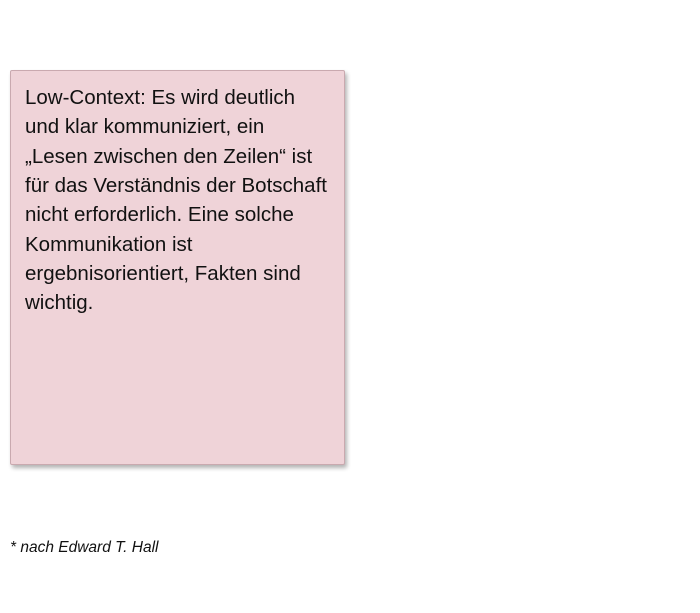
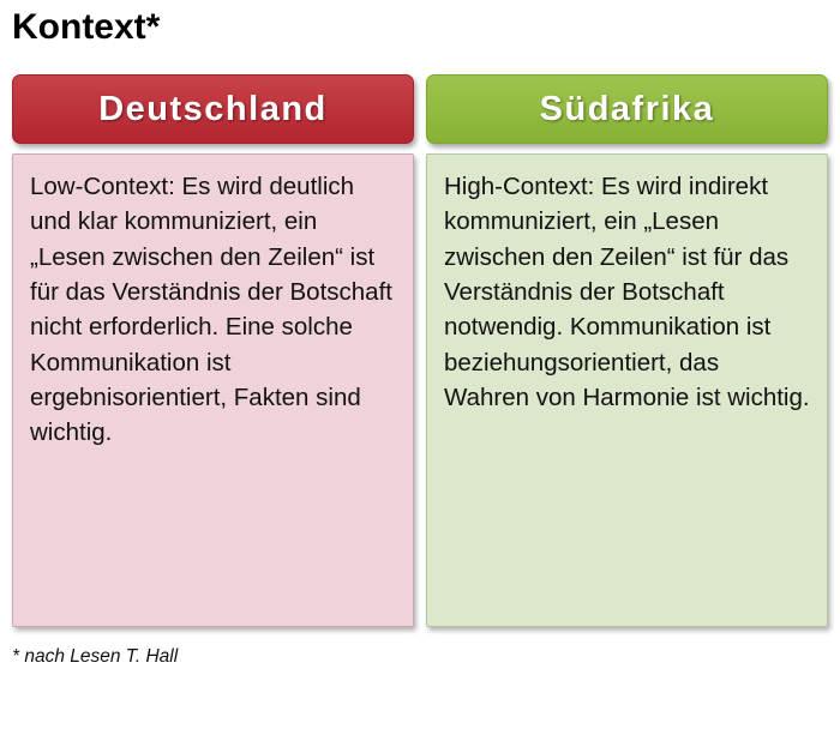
+ Kontext*
+ Deutschland
  Low-Context: Es wird deutlich und klar kommuniziert, ein „Lesen zwischen den Zeilen“ ist für das Verständnis der Botschaft nicht erforderlich. Eine solche Kommunikation ist ergebnisorientiert, Fakten sind wichtig.
+ Südafrika
+ High-Context: Es wird indirekt kommuniziert, ein „Lesen zwischen den Zeilen“ ist für das Verständnis der Botschaft notwendig. Kommunikation ist beziehungsorientiert, das Wahren von Harmonie ist wichtig.
- * nach Edward T. Hall
+ * nach Lesen T. Hall
